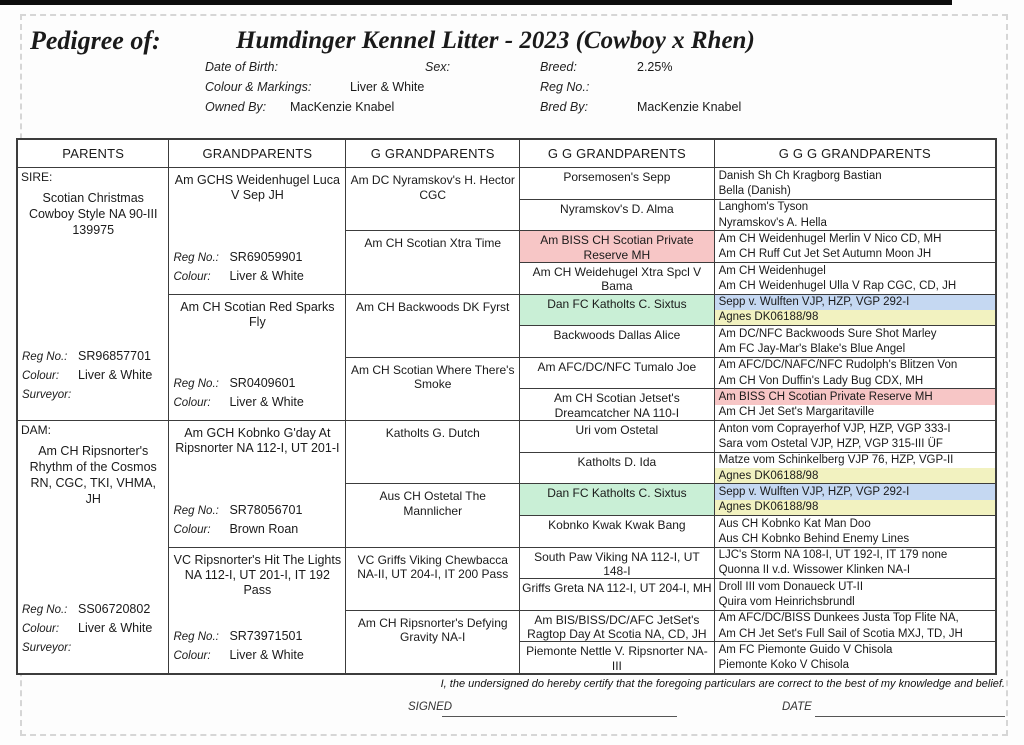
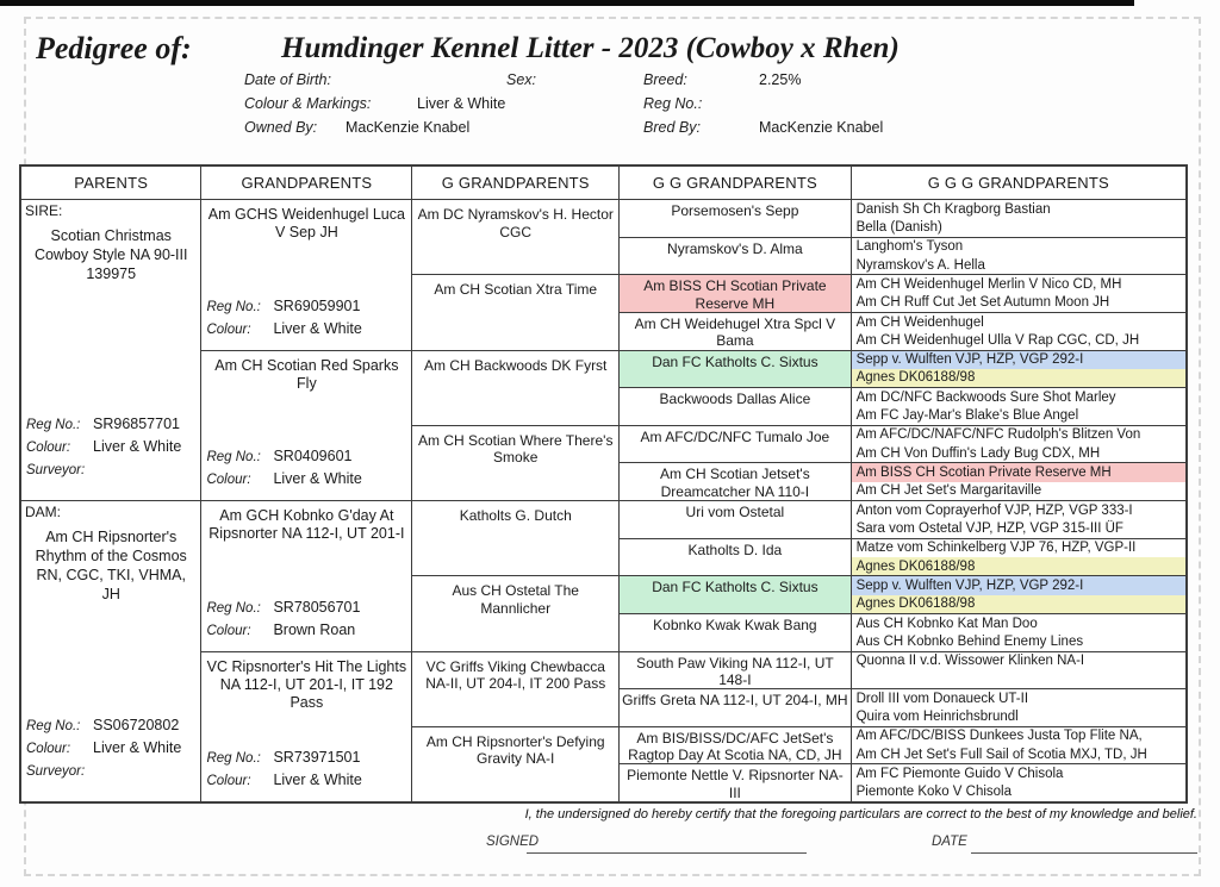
  Pedigree of:
  Humdinger Kennel Litter - 2023 (Cowboy x Rhen)
  Date of Birth:
  Sex:
  Breed:
  2.25%
  Colour & Markings:
  Liver & White
  Reg No.:
  Owned By:
  MacKenzie Knabel
  Bred By:
  MacKenzie Knabel
  PARENTS
  SIRE:
  Scotian Christmas Cowboy Style NA 90-III 139975
  Reg No.: SR96857701
  Colour: Liver & White
  Surveyor:
  DAM:
  Am CH Ripsnorter's Rhythm of the Cosmos RN, CGC, TKI, VHMA, JH
  Reg No.: SS06720802
  Colour: Liver & White
  Surveyor:
  GRANDPARENTS
  Am GCHS Weidenhugel Luca V Sep JH
  Reg No.: SR69059901
  Colour: Liver & White
  Am CH Scotian Red Sparks Fly
  Reg No.: SR0409601
  Colour: Liver & White
  Am GCH Kobnko G'day At Ripsnorter NA 112-I, UT 201-I
  Reg No.: SR78056701
  Colour: Brown Roan
  VC Ripsnorter's Hit The Lights NA 112-I, UT 201-I, IT 192 Pass
  Reg No.: SR73971501
  Colour: Liver & White
  G GRANDPARENTS
  Am DC Nyramskov's H. Hector CGC
  Am CH Scotian Xtra Time
  Am CH Backwoods DK Fyrst
  Am CH Scotian Where There's Smoke
  Katholts G. Dutch
  Aus CH Ostetal The Mannlicher
  VC Griffs Viking Chewbacca NA-II, UT 204-I, IT 200 Pass
  Am CH Ripsnorter's Defying Gravity NA-I
  G G GRANDPARENTS
  Porsemosen's Sepp
  Nyramskov's D. Alma
  Am BISS CH Scotian Private Reserve MH
  Am CH Weidehugel Xtra Spcl V Bama
  Dan FC Katholts C. Sixtus
  Backwoods Dallas Alice
  Am AFC/DC/NFC Tumalo Joe
  Am CH Scotian Jetset's Dreamcatcher NA 110-I
  Uri vom Ostetal
  Katholts D. Ida
  Dan FC Katholts C. Sixtus
  Kobnko Kwak Kwak Bang
  South Paw Viking NA 112-I, UT 148-I
  Griffs Greta NA 112-I, UT 204-I, MH
  Am BIS/BISS/DC/AFC JetSet's Ragtop Day At Scotia NA, CD, JH
  Piemonte Nettle V. Ripsnorter NA-III
  G G G GRANDPARENTS
  Danish Sh Ch Kragborg Bastian
  Bella (Danish)
  Langhom's Tyson
  Nyramskov's A. Hella
  Am CH Weidenhugel Merlin V Nico CD, MH
  Am CH Ruff Cut Jet Set Autumn Moon JH
  Am CH Weidenhugel
  Am CH Weidenhugel Ulla V Rap CGC, CD, JH
  Sepp v. Wulften VJP, HZP, VGP 292-I
  Agnes DK06188/98
  Am DC/NFC Backwoods Sure Shot Marley
  Am FC Jay-Mar's Blake's Blue Angel
  Am AFC/DC/NAFC/NFC Rudolph's Blitzen Von
  Am CH Von Duffin's Lady Bug CDX, MH
  Am BISS CH Scotian Private Reserve MH
  Am CH Jet Set's Margaritaville
  Anton vom Coprayerhof VJP, HZP, VGP 333-I
  Sara vom Ostetal VJP, HZP, VGP 315-III ÜF
  Matze vom Schinkelberg VJP 76, HZP, VGP-II
  Agnes DK06188/98
  Sepp v. Wulften VJP, HZP, VGP 292-I
  Agnes DK06188/98
  Aus CH Kobnko Kat Man Doo
  Aus CH Kobnko Behind Enemy Lines
- LJC's Storm NA 108-I, UT 192-I, IT 179 none
  Quonna II v.d. Wissower Klinken NA-I
  Droll III vom Donaueck UT-II
  Quira vom Heinrichsbrundl
  Am AFC/DC/BISS Dunkees Justa Top Flite NA,
  Am CH Jet Set's Full Sail of Scotia MXJ, TD, JH
  Am FC Piemonte Guido V Chisola
  Piemonte Koko V Chisola
  I, the undersigned do hereby certify that the foregoing particulars are correct to the best of my knowledge and belief.
  SIGNED
  DATE
